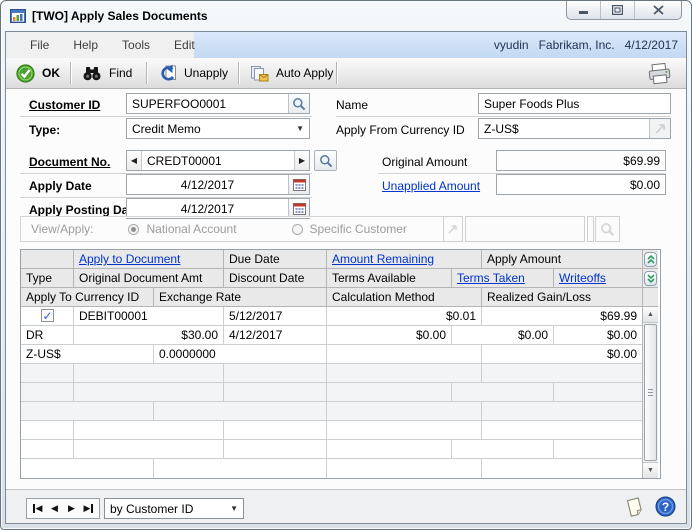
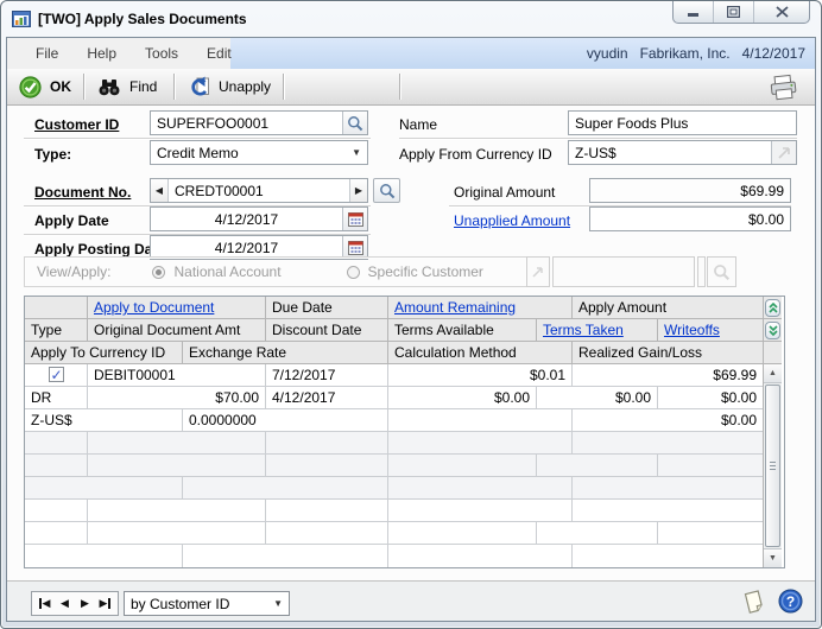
  [TWO] Apply Sales Documents
  File
  Help
  Tools
  Edit
  vyudin
  Fabrikam, Inc.
  4/12/2017
  OK
  Find
  Unapply
- Auto Apply
  Customer ID
  SUPERFOO0001
  Type:
  Credit Memo
  ▼
  Name
  Super Foods Plus
  Apply From Currency ID
  Z-US$
  Document No.
  ◀
  CREDT00001
  ▶
  Apply Date
  4/12/2017
  Apply Posting Da
  4/12/2017
  Original Amount
  $69.99
  Unapplied Amount
  $0.00
  View/Apply:
  National Account
  Specific Customer
  Apply to Document
  Due Date
  Amount Remaining
  Apply Amount
  Type
  Original Document Amt
  Discount Date
  Terms Available
  Terms Taken
  Writeoffs
  Apply To Currency ID
  Exchange Rate
  Calculation Method
  Realized Gain/Loss
  DEBIT00001
- 5/12/2017
+ 7/12/2017
  $0.01
  $69.99
  DR
- $30.00
+ $70.00
  4/12/2017
  $0.00
  $0.00
  $0.00
  Z-US$
  0.0000000
  $0.00
  ◀
  ◀
  ▶
  ▶
  by Customer ID
  ▼
  ?
